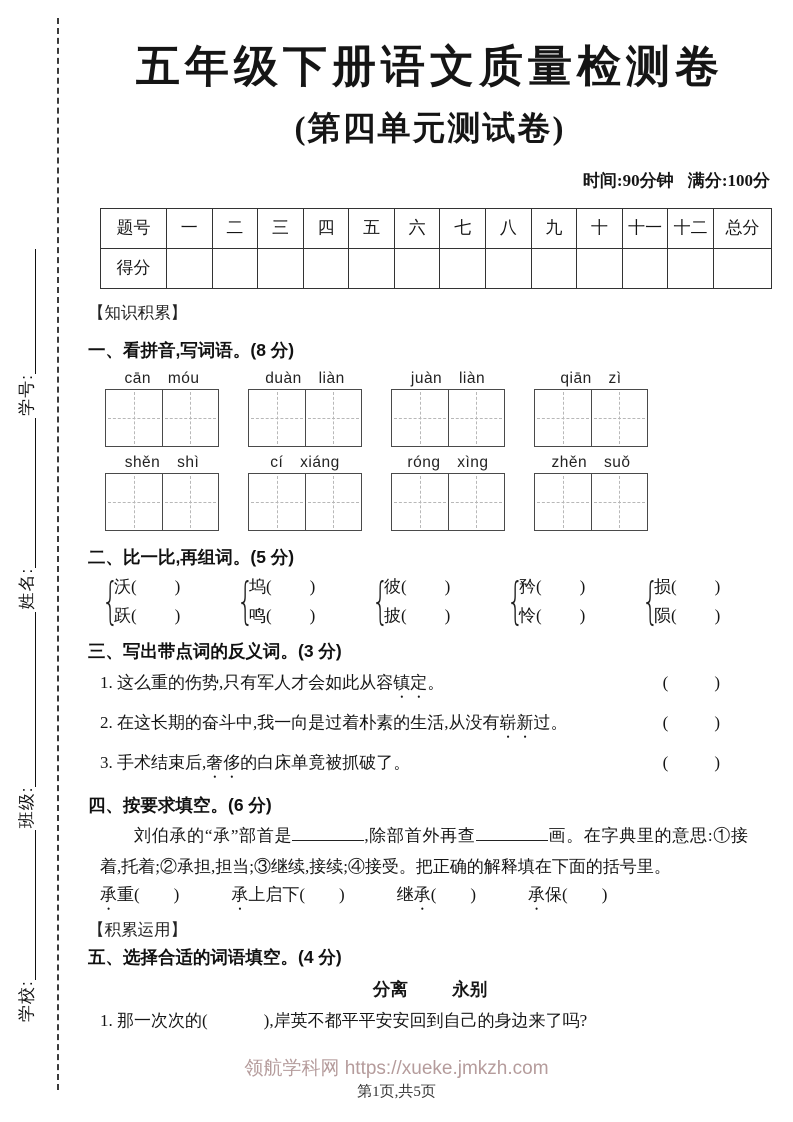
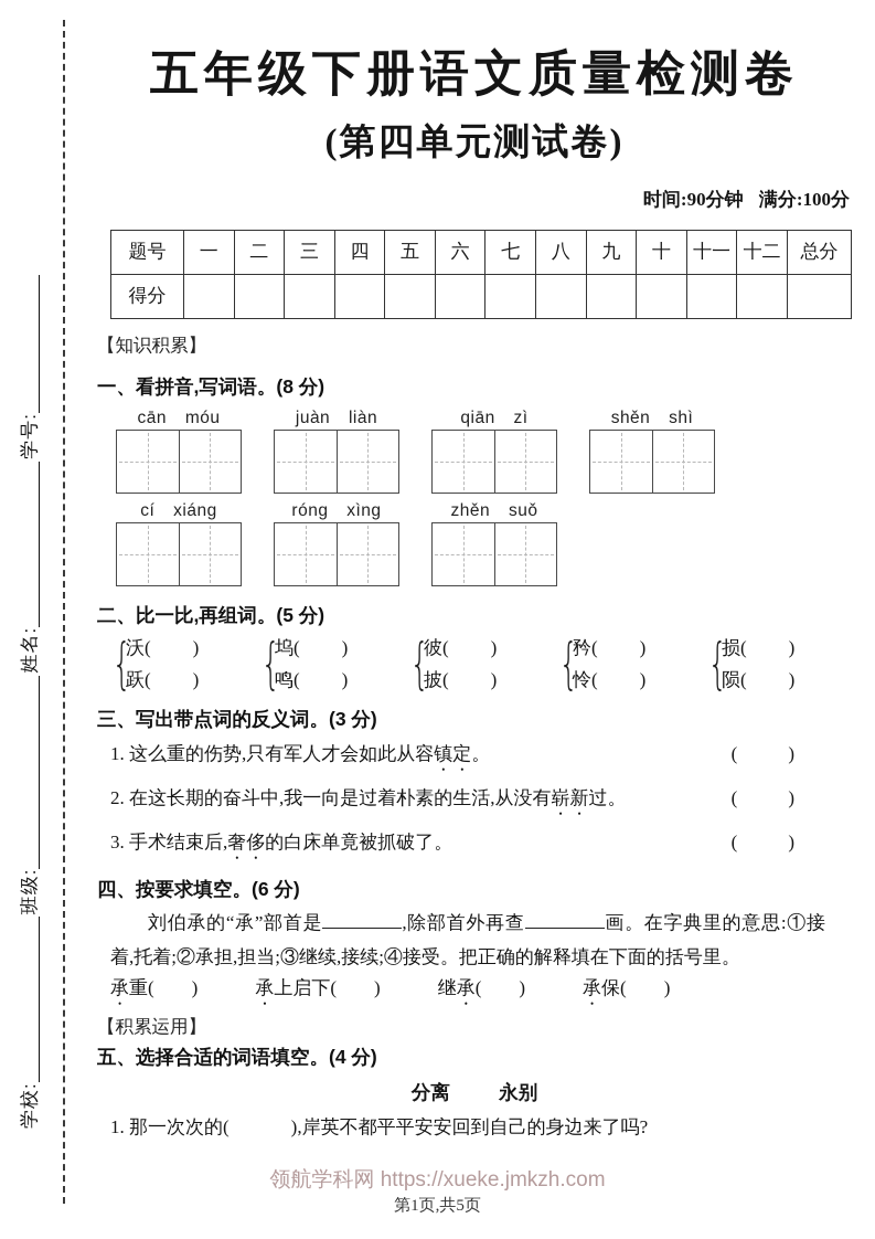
  五年级下册语文质量检测卷
  (第四单元测试卷)
  时间:90分钟 满分:100分
  题号	一	二	三	四	五	六	七	八	九	十	十一	十二	总分
  得分
  【知识积累】
  一、看拼音,写词语。(8 分)
  cān móu
- duàn liàn
  juàn liàn
  qiān zì
  shěn shì
  cí xiáng
  róng xìng
  zhěn suǒ
  二、比一比,再组词。(5 分)
  {
  沃( )
  跃( )
  {
  坞( )
  鸣( )
  {
  彼( )
  披( )
  {
  矜( )
  怜( )
  {
  损( )
  陨( )
  三、写出带点词的反义词。(3 分)
  1. 这么重的伤势,只有军人才会如此从容镇定。
  ( )
  2. 在这长期的奋斗中,我一向是过着朴素的生活,从没有崭新过。
  ( )
  3. 手术结束后,奢侈的白床单竟被抓破了。
  ( )
  四、按要求填空。(6 分)
  刘伯承的“承”部首是 ,除部首外再查 画。在字典里的意思:①接着,托着;②承担,担当;③继续,接续;④接受。把正确的解释填在下面的括号里。
  承重( )
  承上启下( )
  继承( )
  承保( )
  【积累运用】
  五、选择合适的词语填空。(4 分)
  分离 永别
  1. 那一次次的( ),岸英不都平平安安回到自己的身边来了吗?
  领航学科网 https://xueke.jmkzh.com
  第1页,共5页
